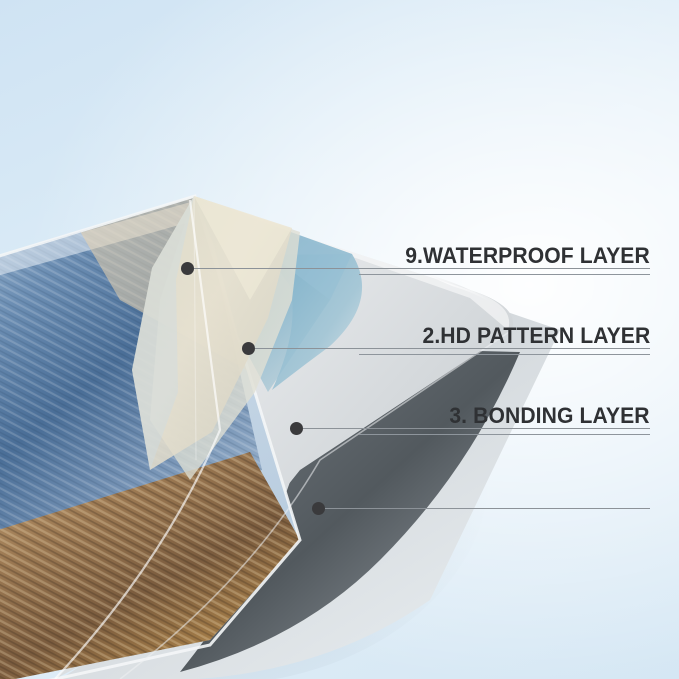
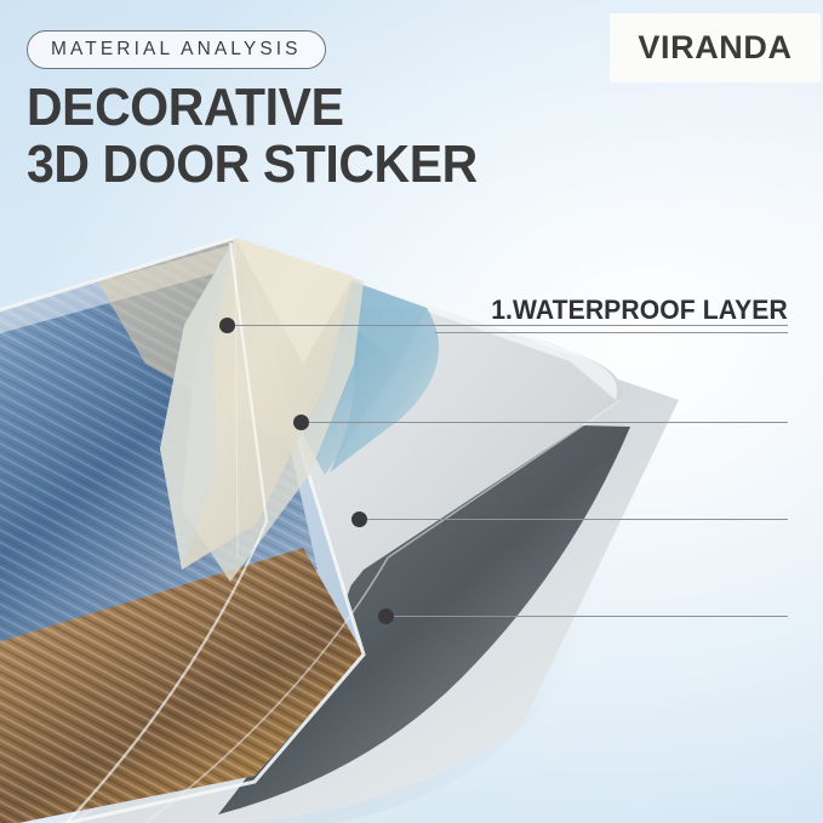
+ MATERIAL ANALYSIS
+ VIRANDA
+ DECORATIVE
+ 3D DOOR STICKER
- 9.WATERPROOF LAYER
+ 1.WATERPROOF LAYER
- 2.HD PATTERN LAYER
- 3. BONDING LAYER
